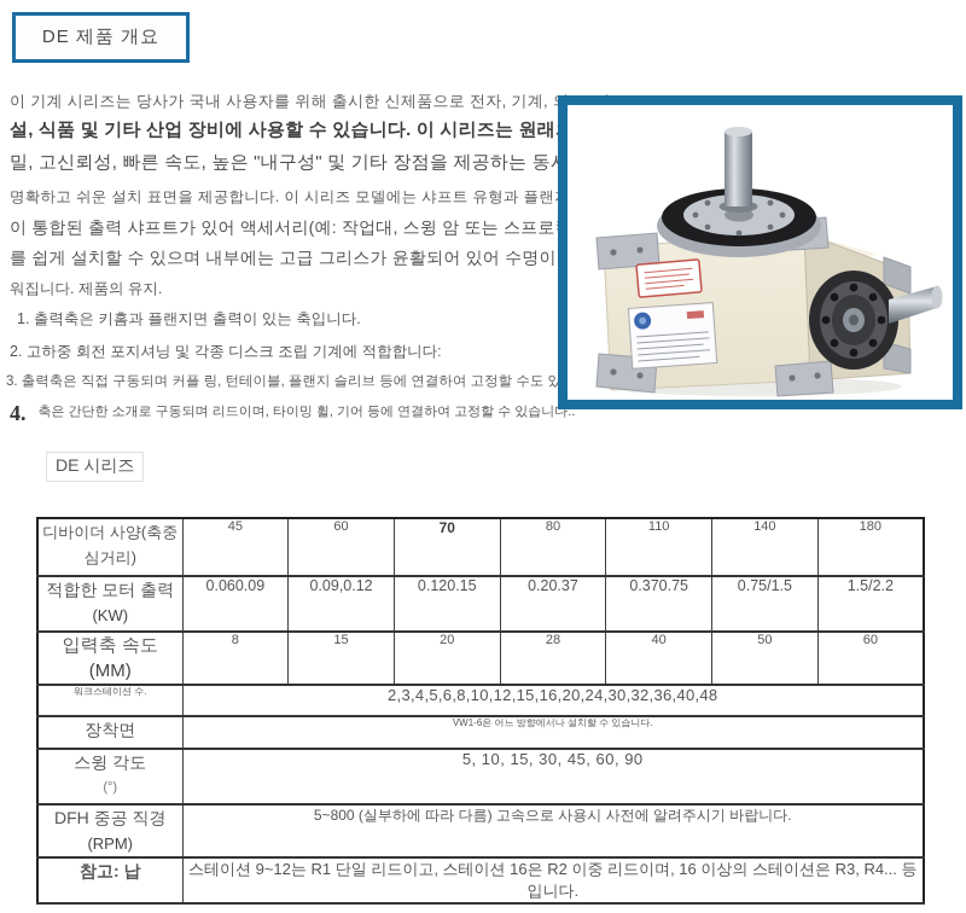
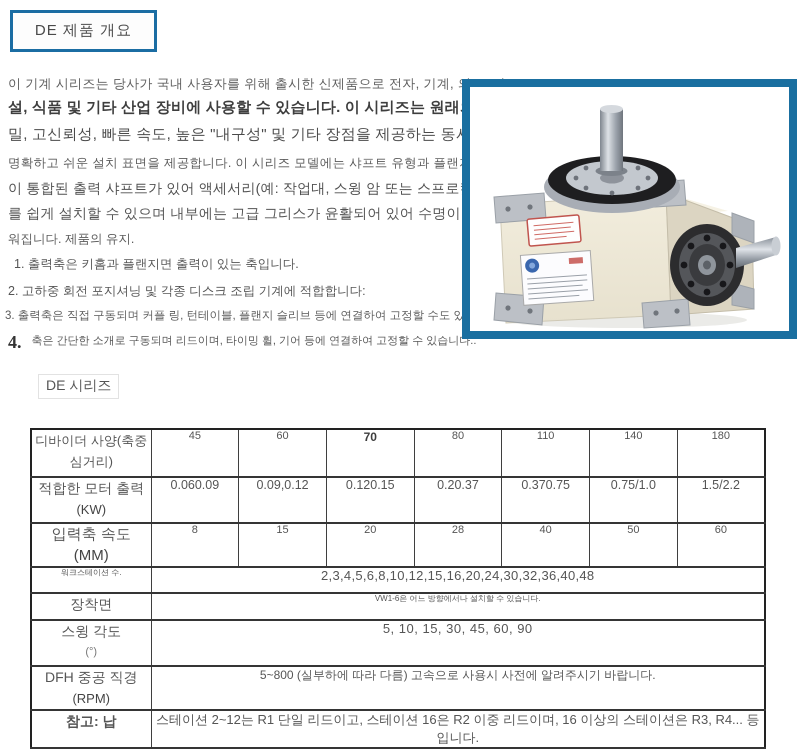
  DE 제품 개요
  이 기계 시리즈는 당사가 국내 사용자를 위해 출시한 신제품으로 전자, 기계,
  설, 식품 및 기타 산업 장비에 사용할 수 있습니다. 이 시리즈는 원래
  밀, 고신뢰성, 빠른 속도, 높은 "내구성" 및 기타 장점을 제공하는 동
  명확하고 쉬운 설치 표면을 제공합니다. 이 시리즈 모델에는 샤프트 유형과 플랜
  이 통합된 출력 샤프트가 있어 액세서리(예: 작업대, 스윙 암 또는 스프로
  를 쉽게 설치할 수 있으며 내부에는 고급 그리스가 윤활되어 있어 수명이
  워집니다. 제품의 유지.
  1. 출력축은 키홈과 플랜지면 출력이 있는 축입니다.
  2. 고하중 회전 포지셔닝 및 각종 디스크 조립 기계에 적합합니다:
  3. 출력축은 직접 구동되며 커플 링, 턴테이블, 플랜지 슬리브 등에 연결하여 고정할 수도 있
  4. 축은 간단한 소개로 구동되며 리드이며, 타이밍 휠, 기어 등에 연결하여 고정할 수 있습니다..
  DE 시리즈
  디바이더 사양(축중 심거리)	45	60	70	80	110	140	180
- 적합한 모터 출력 (KW)	0.060.09	0.09,0.12	0.120.15	0.20.37	0.370.75	0.75/1.5	1.5/2.2
+ 적합한 모터 출력 (KW)	0.060.09	0.09,0.12	0.120.15	0.20.37	0.370.75	0.75/1.0	1.5/2.2
  입력축 속도 (MM)	8	15	20	28	40	50	60
  워크스테이션 수.	2,3,4,5,6,8,10,12,15,16,20,24,30,32,36,40,48
  장착면	VW1-6은 어느 방향에서나 설치할 수 있습니다.
  스윙 각도 (°)	5, 10, 15, 30, 45, 60, 90
  DFH 중공 직경 (RPM)	5~800 (실부하에 따라 다름) 고속으로 사용시 사전에 알려주시기 바랍니다.
- 참고: 납	스테이션 9~12는 R1 단일 리드이고, 스테이션 16은 R2 이중 리드이며, 16 이상의 스테이션은 R3, R4... 등입니다.
+ 참고: 납	스테이션 2~12는 R1 단일 리드이고, 스테이션 16은 R2 이중 리드이며, 16 이상의 스테이션은 R3, R4... 등입니다.
